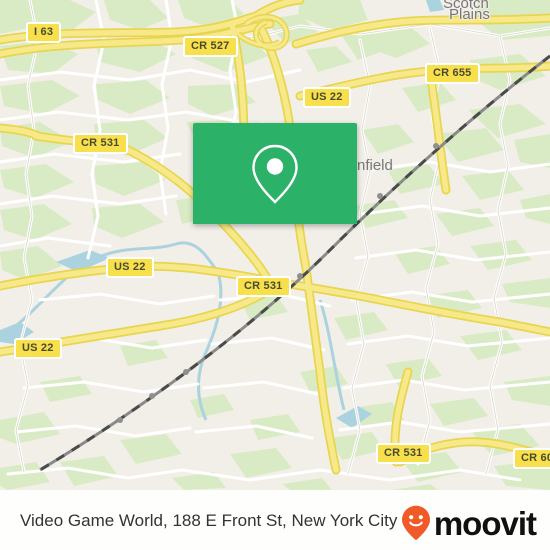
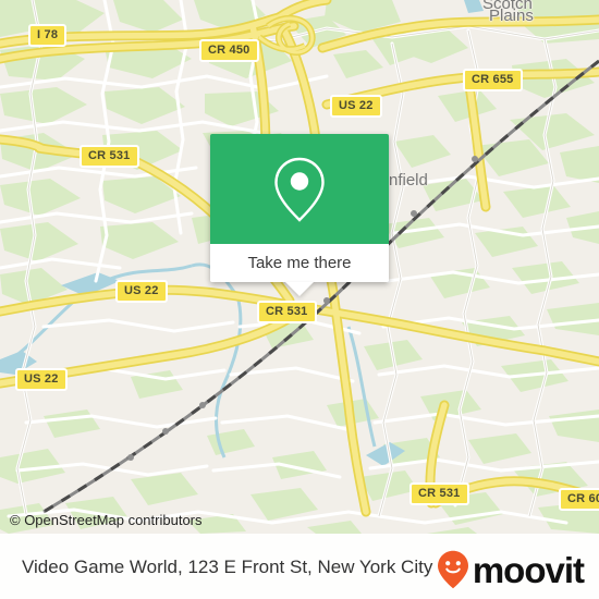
- I 63
+ I 78
- CR 527
+ CR 450
  CR 655
  US 22
  CR 531
  US 22
  CR 531
  US 22
  CR 531
  Scotch
  Plains
  nfield
+ Take me there
+ © OpenStreetMap contributors
- Video Game World, 188 E Front St, New York City
+ Video Game World, 123 E Front St, New York City
  moovit
